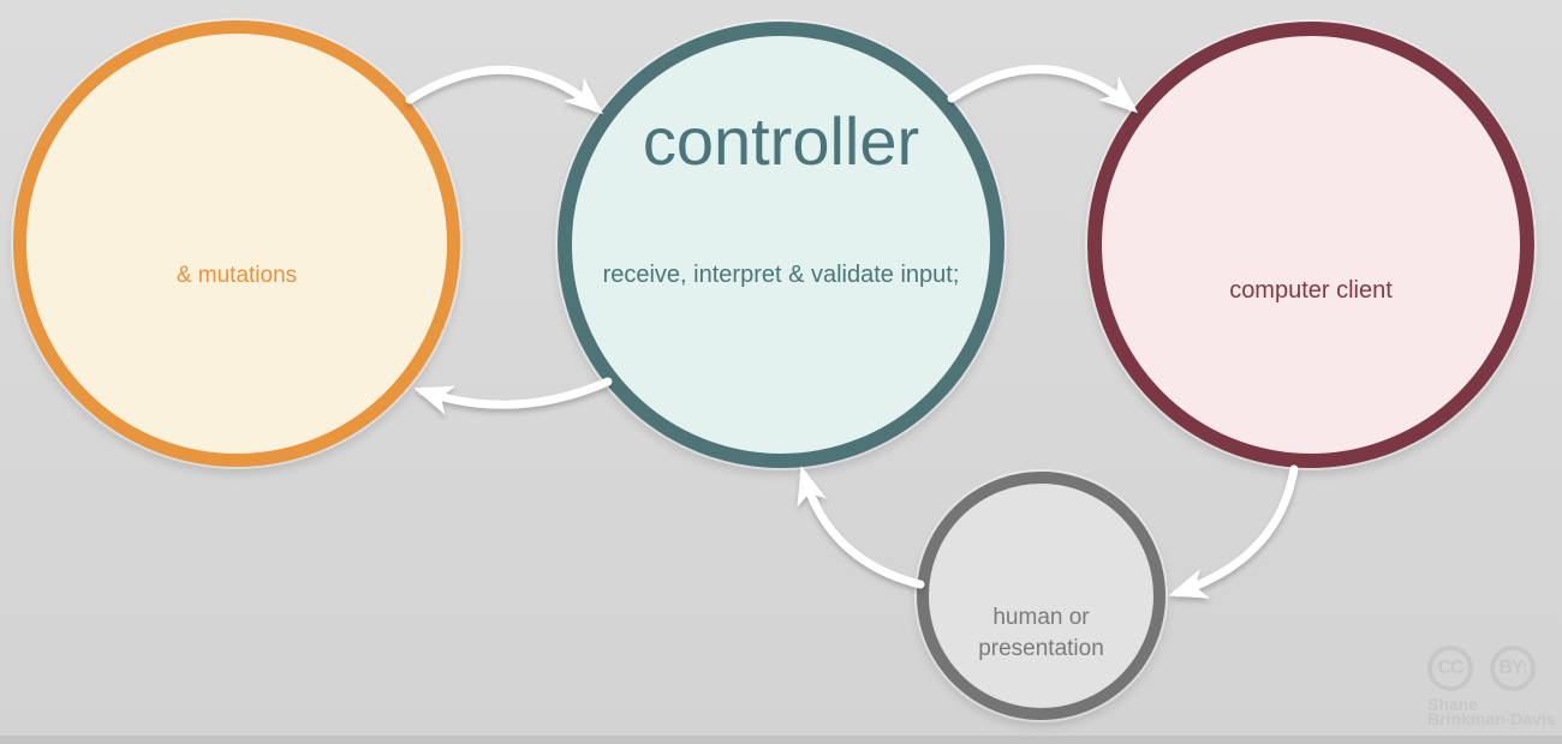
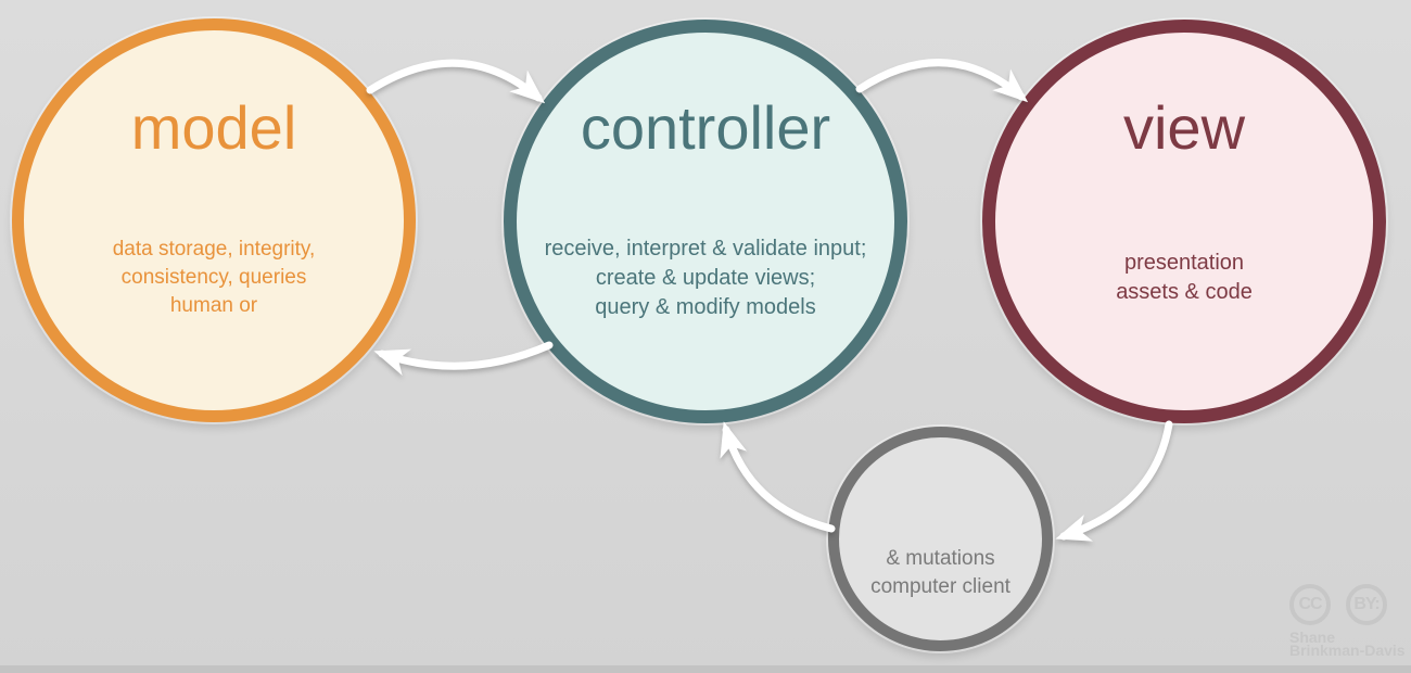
+ model
+ data storage, integrity,
+ consistency, queries
- & mutations
+ human or
  controller
  receive, interpret & validate input;
+ create & update views;
+ query & modify models
+ view
- computer client
+ presentation
+ assets & code
- human or
+ & mutations
- presentation
+ computer client
